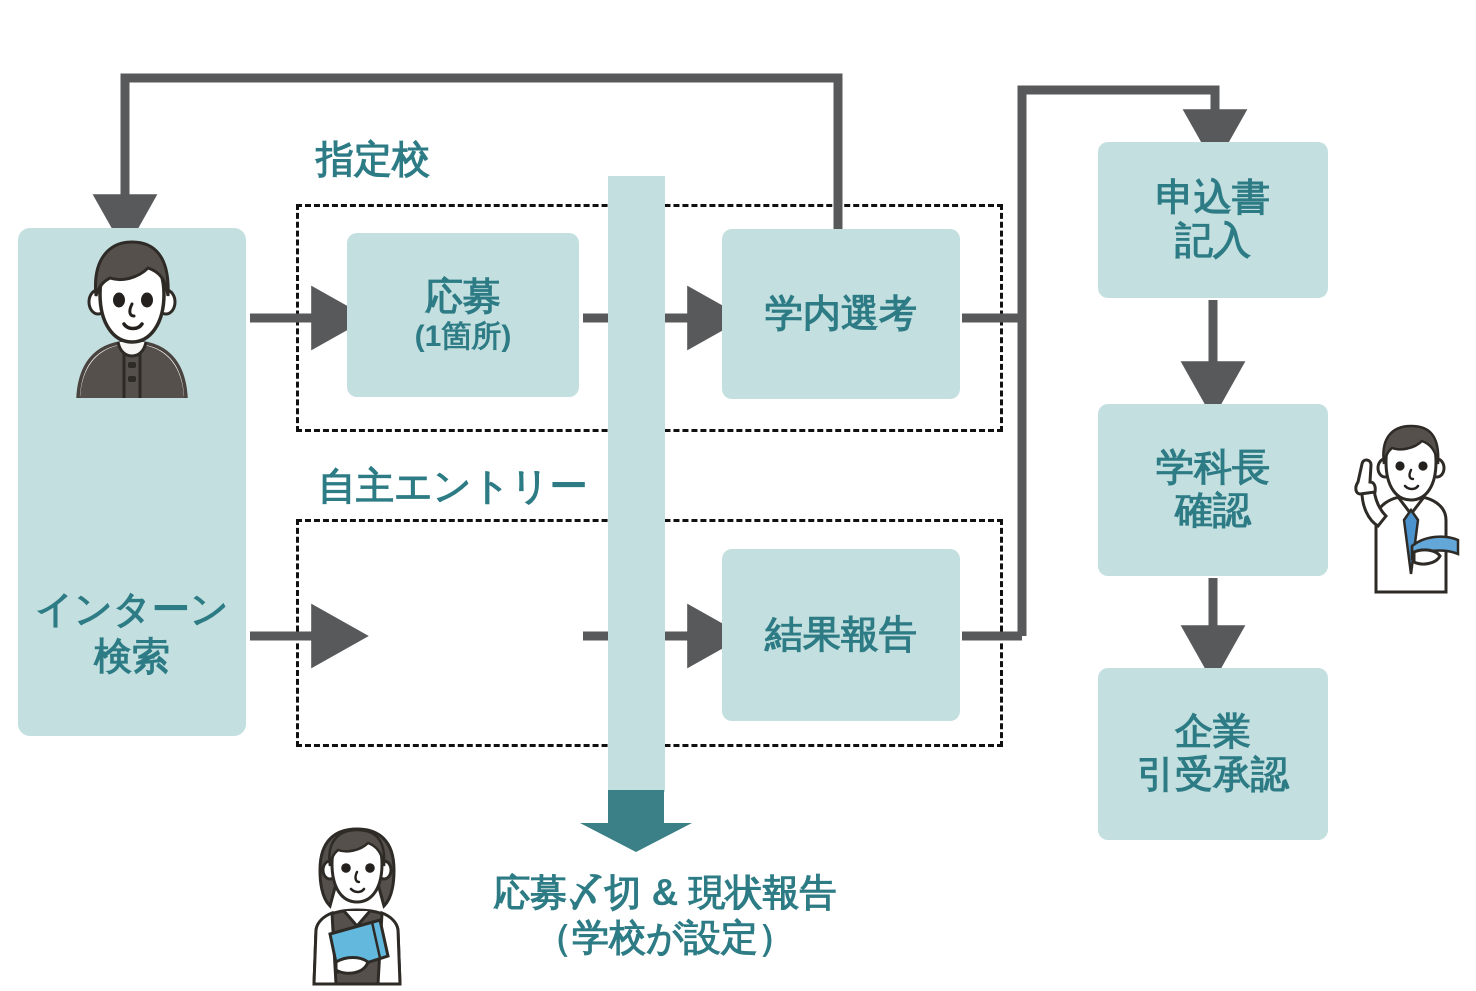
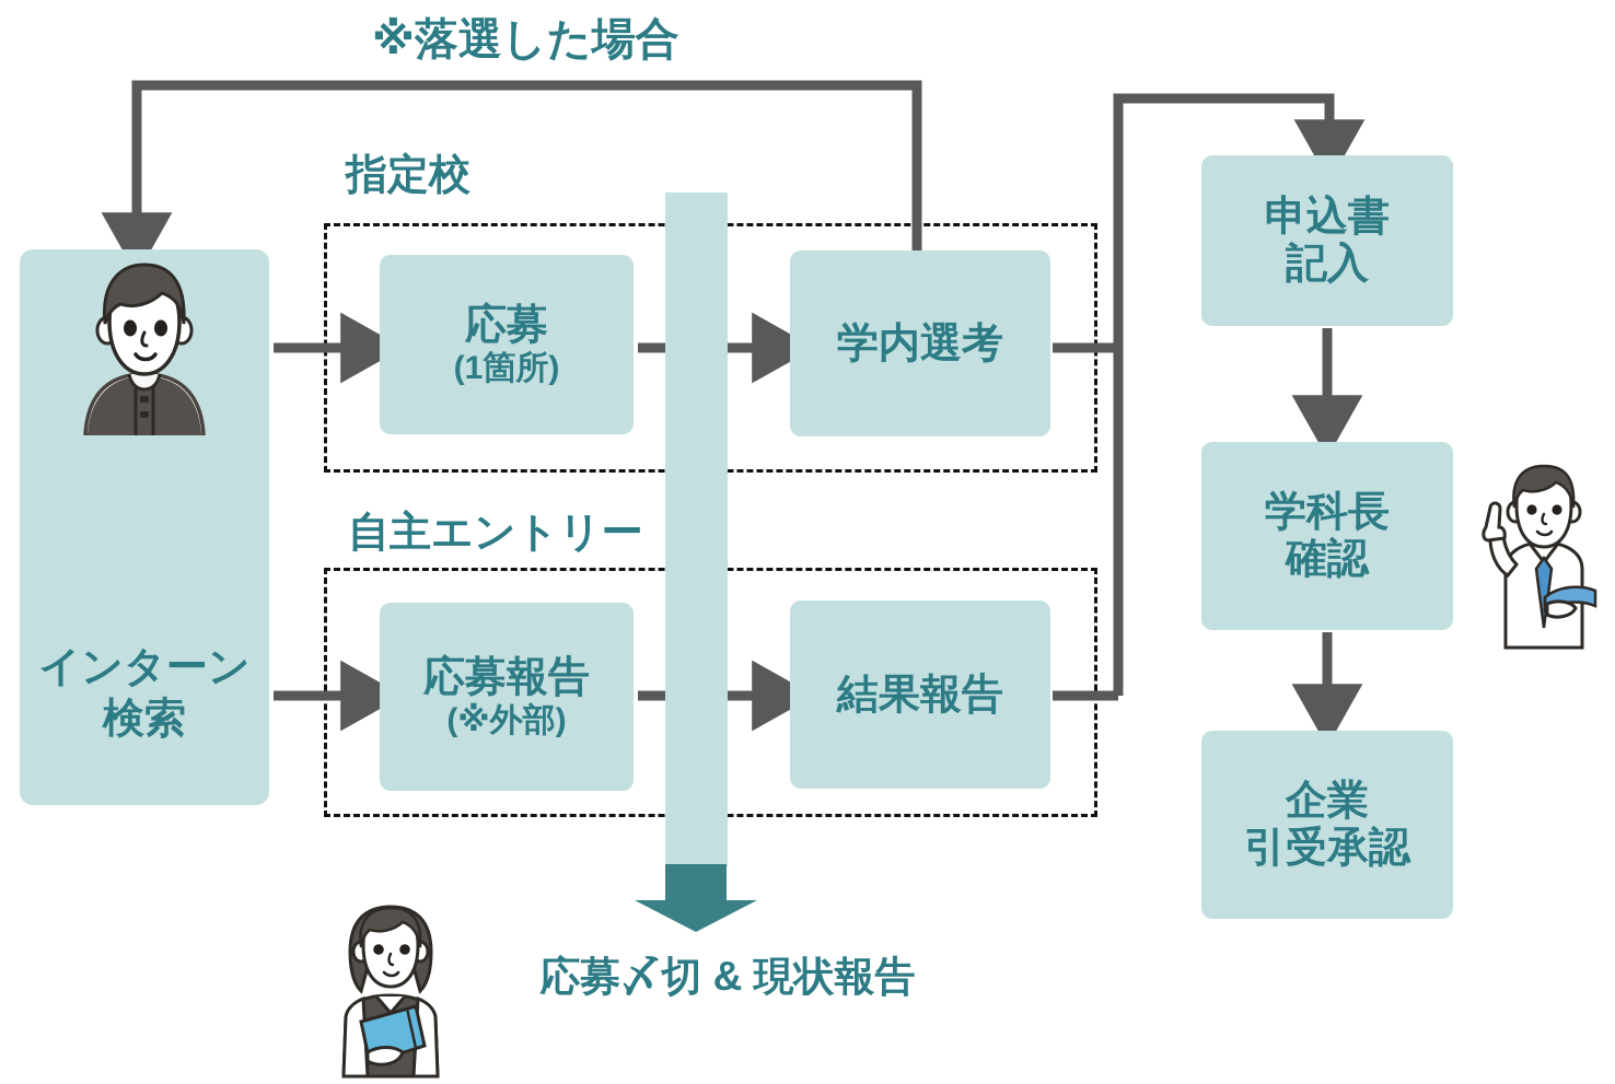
+ ※落選した場合
  指定校
  自主エントリー
  インターン
  検索
  応募
  (1箇所)
  学内選考
+ 応募報告
+ (※外部)
  結果報告
  申込書
  記入
  学科長
  確認
  企業
  引受承認
  応募〆切 & 現状報告
- （学校が設定）
